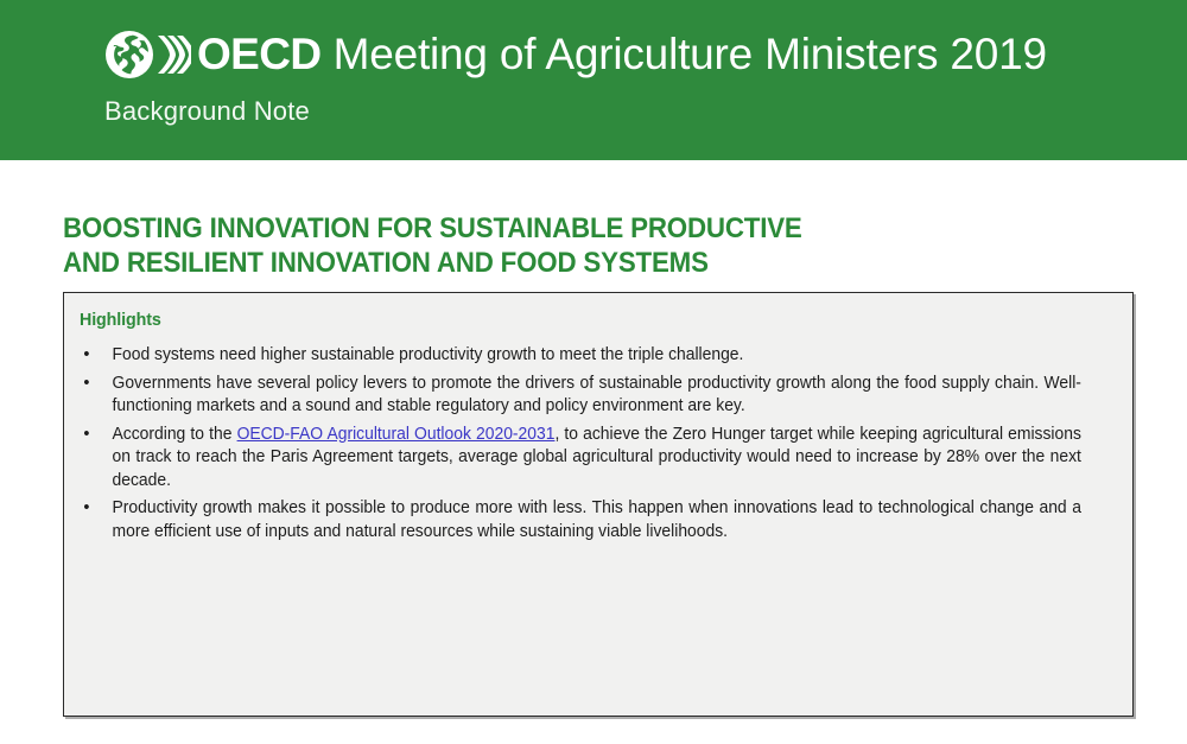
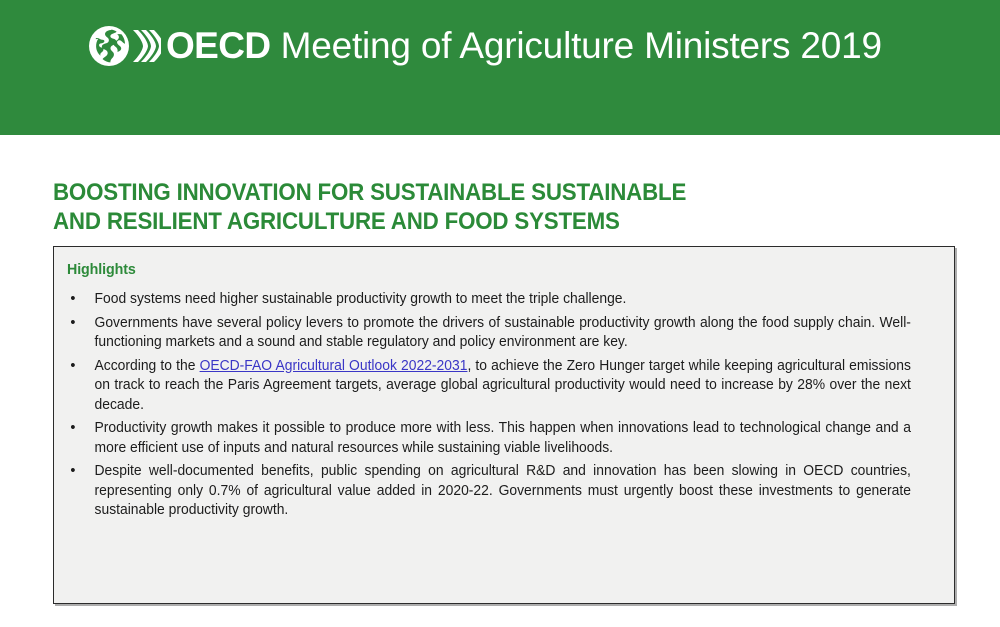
  OECD Meeting of Agriculture Ministers 2019
- Background Note
- BOOSTING INNOVATION FOR SUSTAINABLE PRODUCTIVE
+ BOOSTING INNOVATION FOR SUSTAINABLE SUSTAINABLE
- AND RESILIENT INNOVATION AND FOOD SYSTEMS
+ AND RESILIENT AGRICULTURE AND FOOD SYSTEMS
  Highlights
  Food systems need higher sustainable productivity growth to meet the triple challenge.
  Governments have several policy levers to promote the drivers of sustainable productivity growth along the food supply chain. Well-functioning markets and a sound and stable regulatory and policy environment are key.
- According to the OECD-FAO Agricultural Outlook 2020-2031, to achieve the Zero Hunger target while keeping agricultural emissions on track to reach the Paris Agreement targets, average global agricultural productivity would need to increase by 28% over the next decade.
+ According to the OECD-FAO Agricultural Outlook 2022-2031, to achieve the Zero Hunger target while keeping agricultural emissions on track to reach the Paris Agreement targets, average global agricultural productivity would need to increase by 28% over the next decade.
  Productivity growth makes it possible to produce more with less. This happen when innovations lead to technological change and a more efficient use of inputs and natural resources while sustaining viable livelihoods.
+ Despite well-documented benefits, public spending on agricultural R&D and innovation has been slowing in OECD countries, representing only 0.7% of agricultural value added in 2020-22. Governments must urgently boost these investments to generate sustainable productivity growth.
